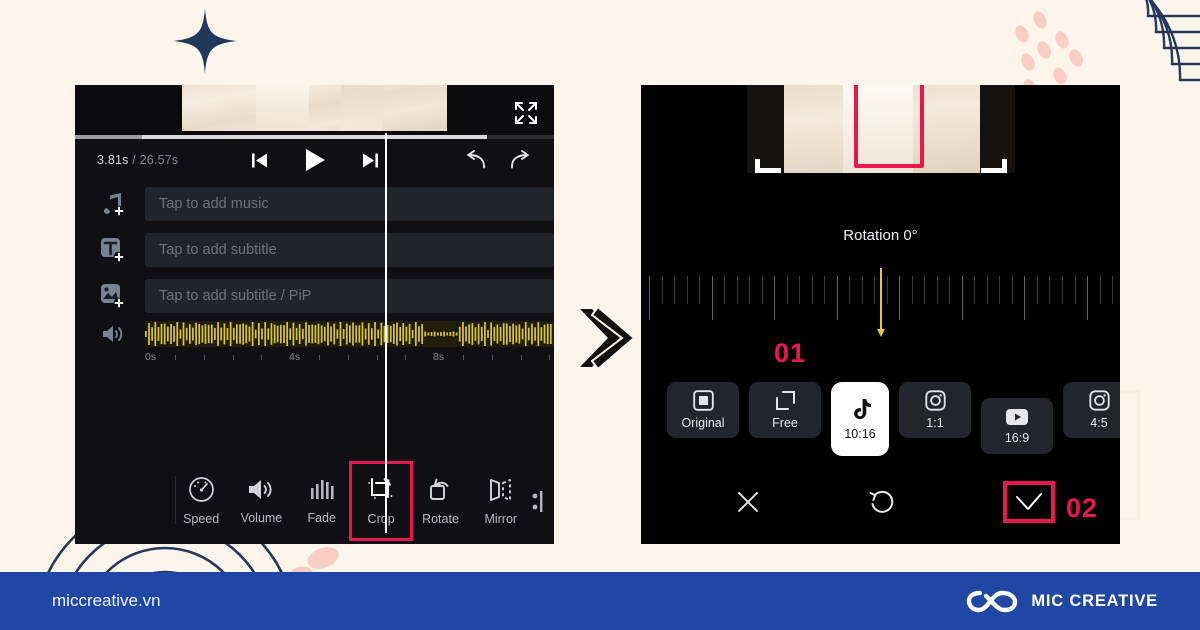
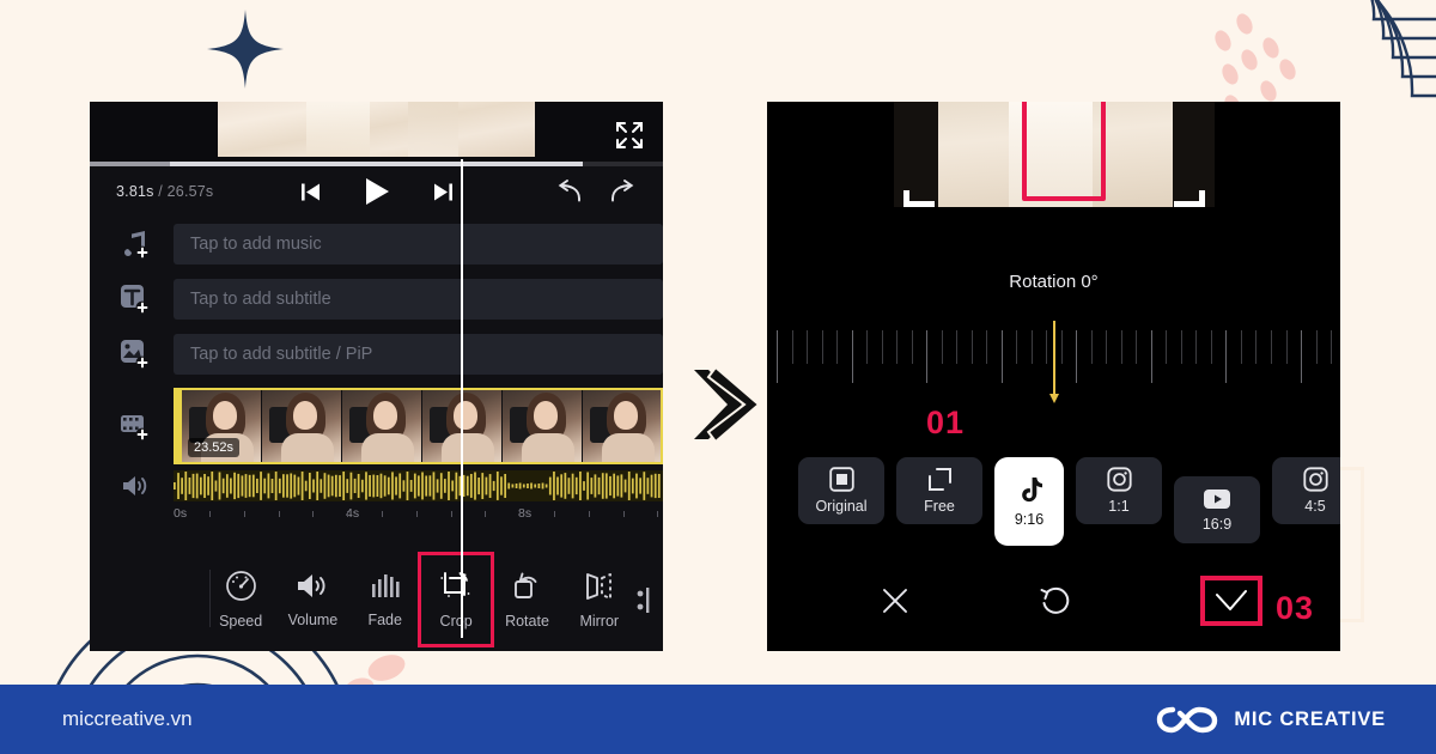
  3.81s / 26.57s
  Tap to add music
  Tap to add subtitle
  Tap to add subtitle / PiP
+ 23.52s
  0s
  4s
  8s
  Speed
  Volume
  Fade
  Crp
  Rotate
  Mirror
  Rotation 0°
  01
  Original
  Free
- 10:16
+ 9:16
  1:1
  16:9
  4:5
- 02
+ 03
  miccreative.vn
  MIC CREATIVE
